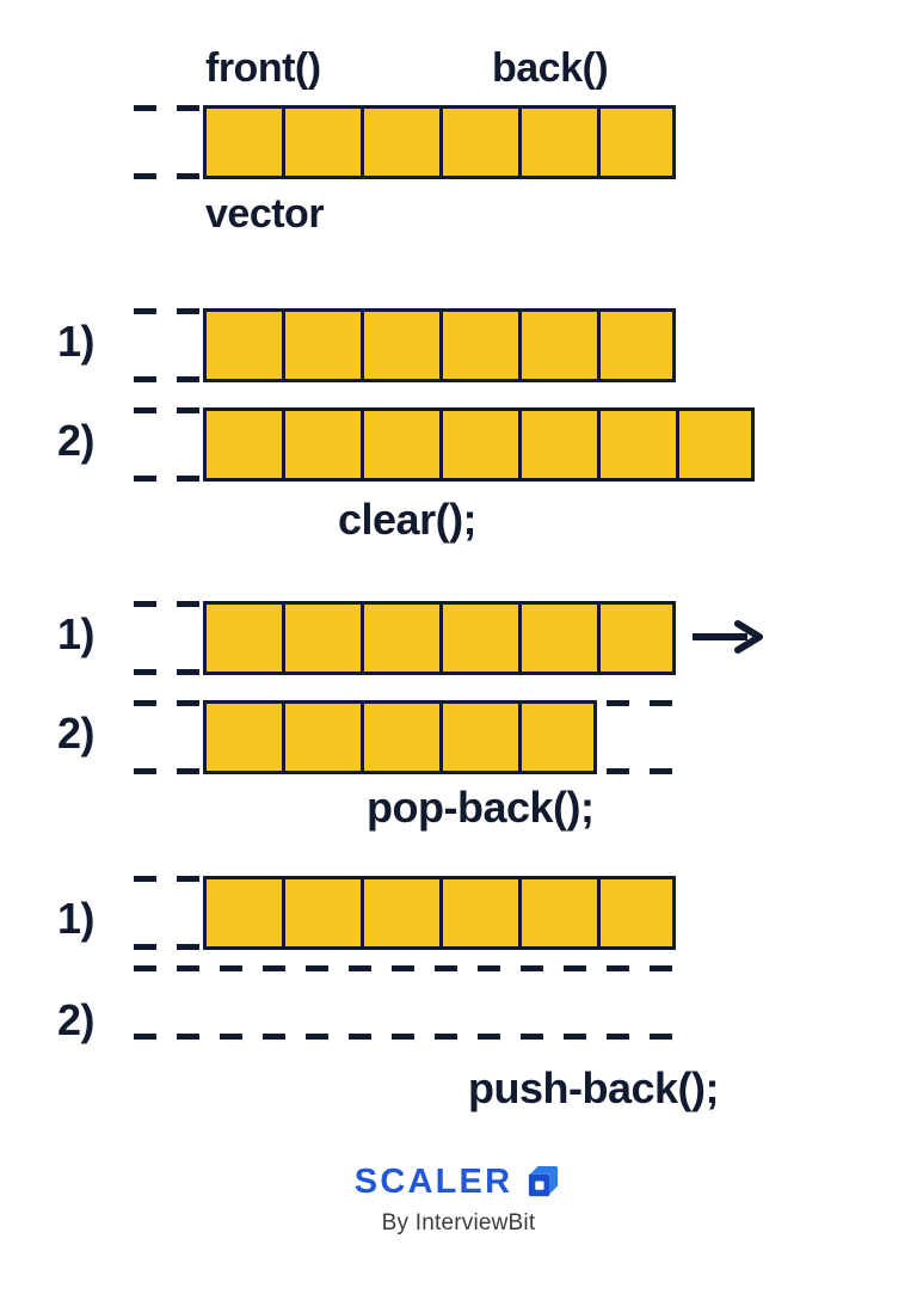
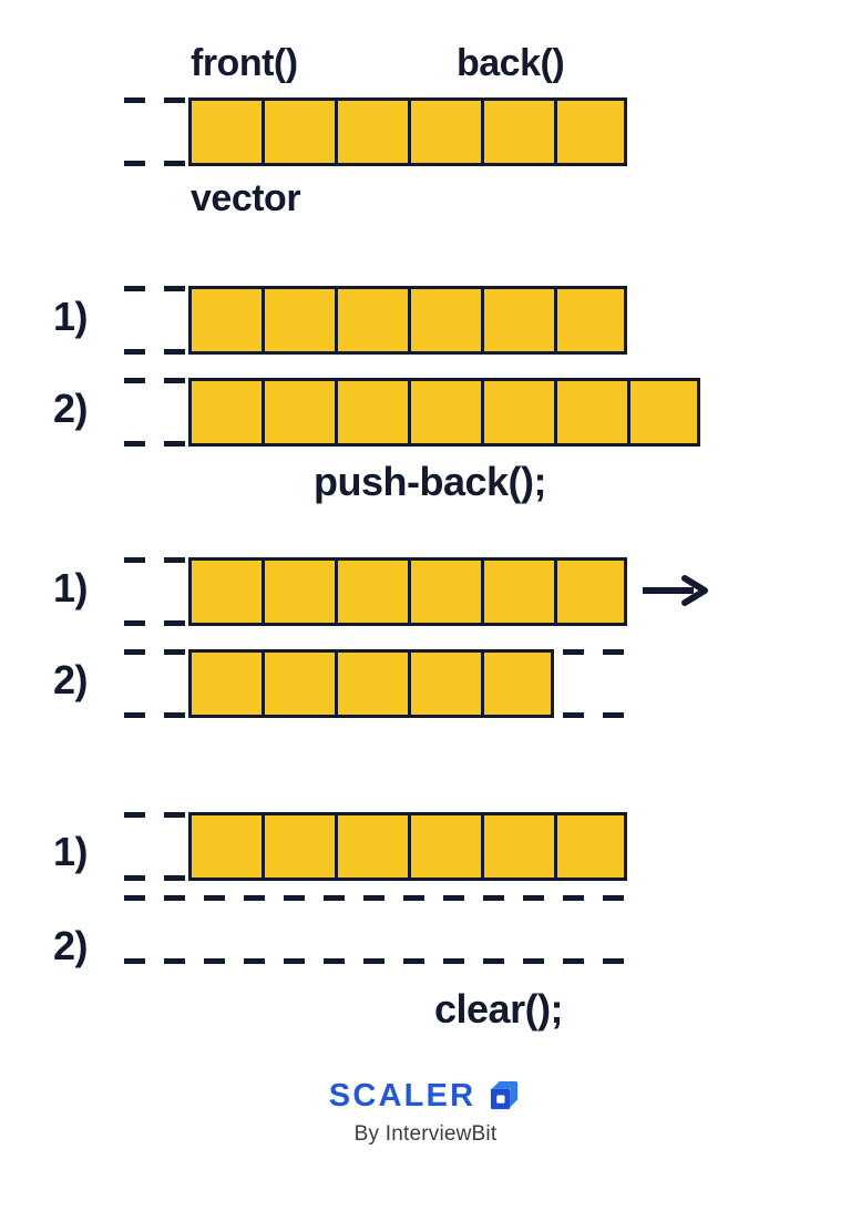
  front()
  back()
  vector
  1)
  2)
- clear();
+ push-back();
  1)
  2)
- pop-back();
  1)
  2)
- push-back();
+ clear();
  SCALER
  By InterviewBit
